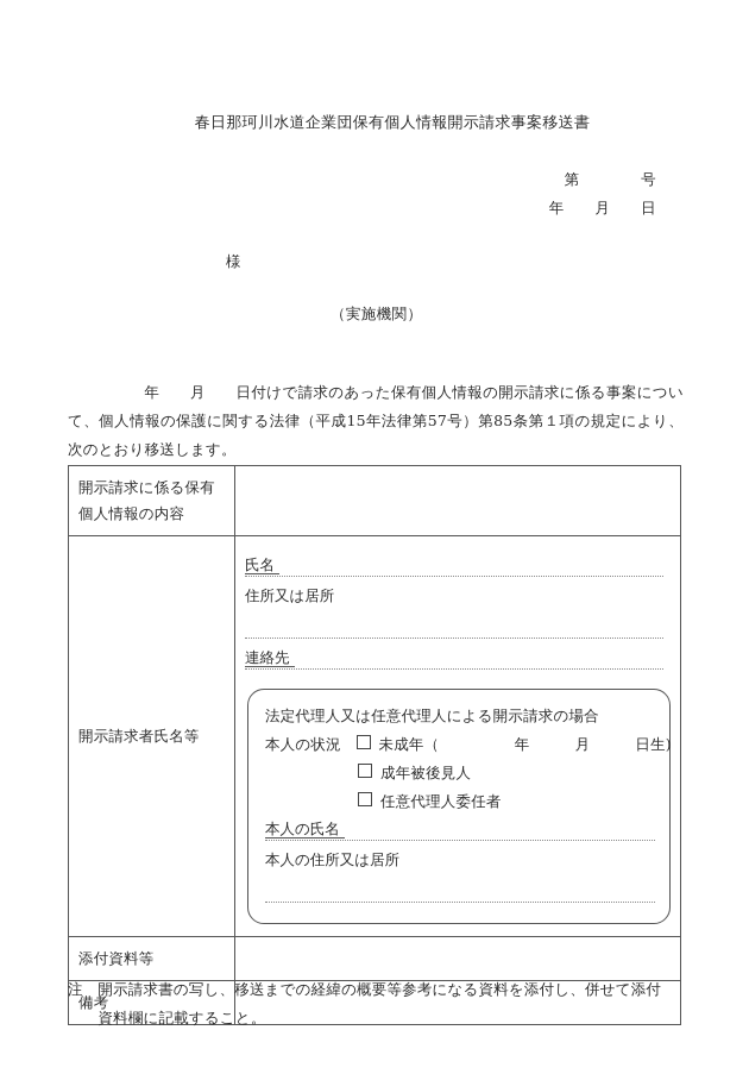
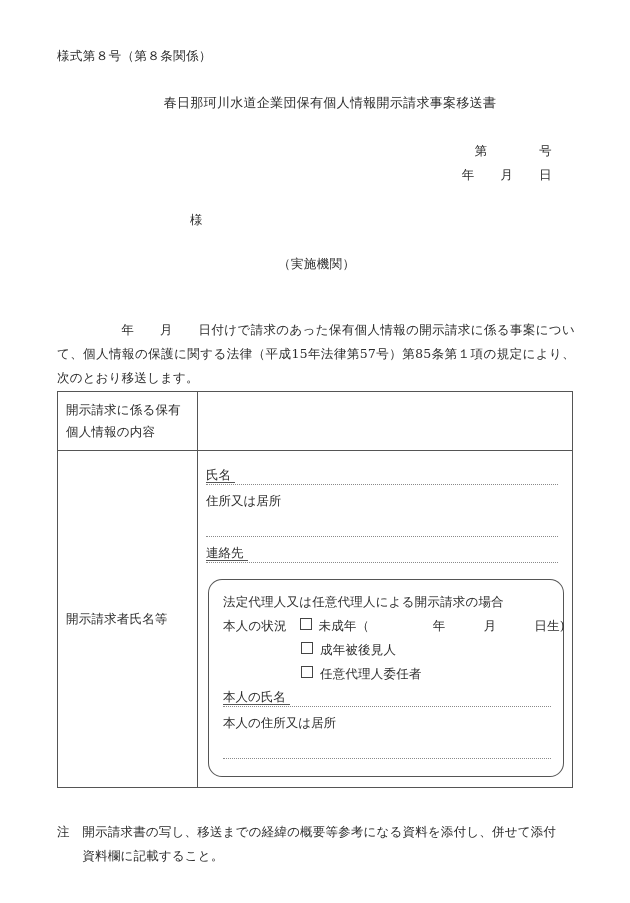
+ 様式第８号（第８条関係）
  春日那珂川水道企業団保有個人情報開示請求事案移送書
  第 号
  年 月 日
  様
  （実施機関）
  年 月 日付けで請求のあった保有個人情報の開示請求に係る事案について、個人情報の保護に関する法律（平成15年法律第57号）第85条第１項の規定により、次のとおり移送します。
  開示請求に係る保有個人情報の内容
  開示請求者氏名等	氏名 住所又は居所 連絡先 法定代理人又は任意代理人による開示請求の場合 本人の状況 未成年（ 年 月 日生) 成年被後見人 任意代理人委任者 本人の氏名 本人の住所又は居所
- 添付資料等
- 備考
  注 開示請求書の写し、移送までの経緯の概要等参考になる資料を添付し、併せて添付
  資料欄に記載すること。
